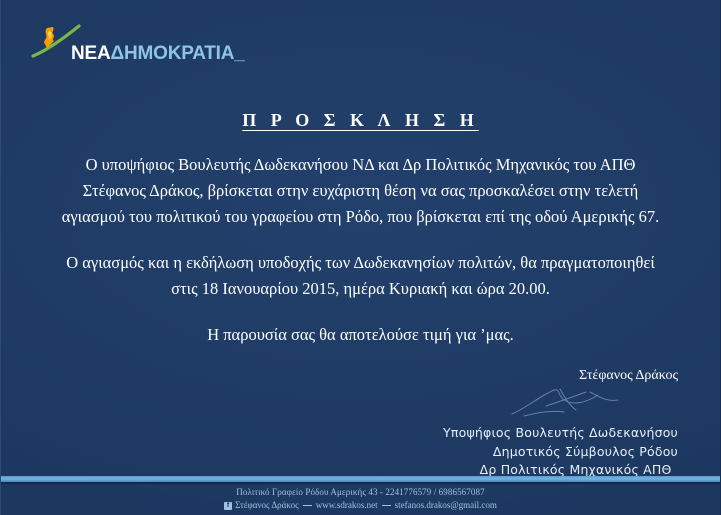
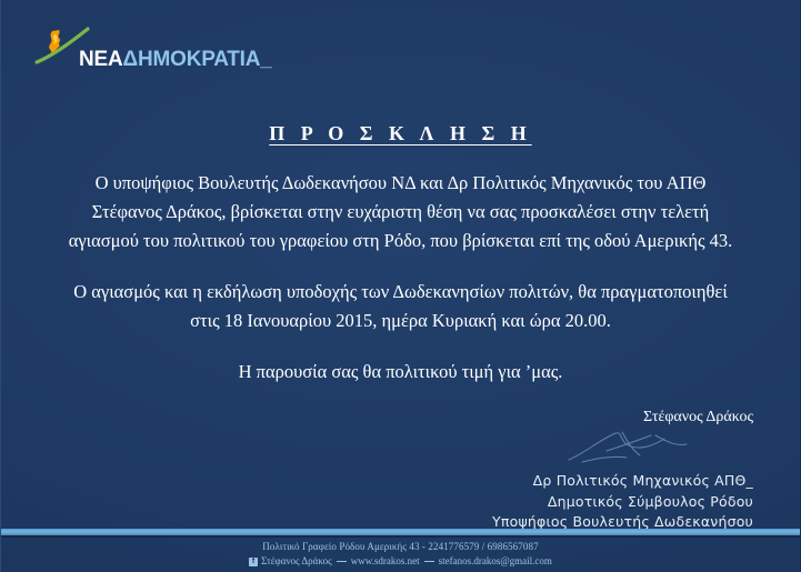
  ΝΕΑΔΗΜΟΚΡΑΤΙΑ_
  Π Ρ Ο Σ Κ Λ Η Σ Η
- Ο υποψήφιος Βουλευτής Δωδεκανήσου ΝΔ και Δρ Πολιτικός Μηχανικός του ΑΠΘ Στέφανος Δράκος, βρίσκεται στην ευχάριστη θέση να σας προσκαλέσει στην τελετή αγιασμού του πολιτικού του γραφείου στη Ρόδο, που βρίσκεται επί της οδού Αμερικής 67.
+ Ο υποψήφιος Βουλευτής Δωδεκανήσου ΝΔ και Δρ Πολιτικός Μηχανικός του ΑΠΘ Στέφανος Δράκος, βρίσκεται στην ευχάριστη θέση να σας προσκαλέσει στην τελετή αγιασμού του πολιτικού του γραφείου στη Ρόδο, που βρίσκεται επί της οδού Αμερικής 43.
  Ο αγιασμός και η εκδήλωση υποδοχής των Δωδεκανησίων πολιτών, θα πραγματοποιηθεί στις 18 Ιανουαρίου 2015, ημέρα Κυριακή και ώρα 20.00.
- Η παρουσία σας θα αποτελούσε τιμή για ’μας.
+ Η παρουσία σας θα πολιτικού τιμή για ’μας.
  Στέφανος Δράκος
- Υποψήφιος Βουλευτής Δωδεκανήσου
+ Δρ Πολιτικός Μηχανικός ΑΠΘ_
  Δημοτικός Σύμβουλος Ρόδου
- Δρ Πολιτικός Μηχανικός ΑΠΘ_
+ Υποψήφιος Βουλευτής Δωδεκανήσου
  Πολιτικό Γραφείο Ρόδου Αμερικής 43 - 2241776579 / 6986567087
  Στέφανος Δράκος
  www.sdrakos.net
  stefanos.drakos@gmail.com
